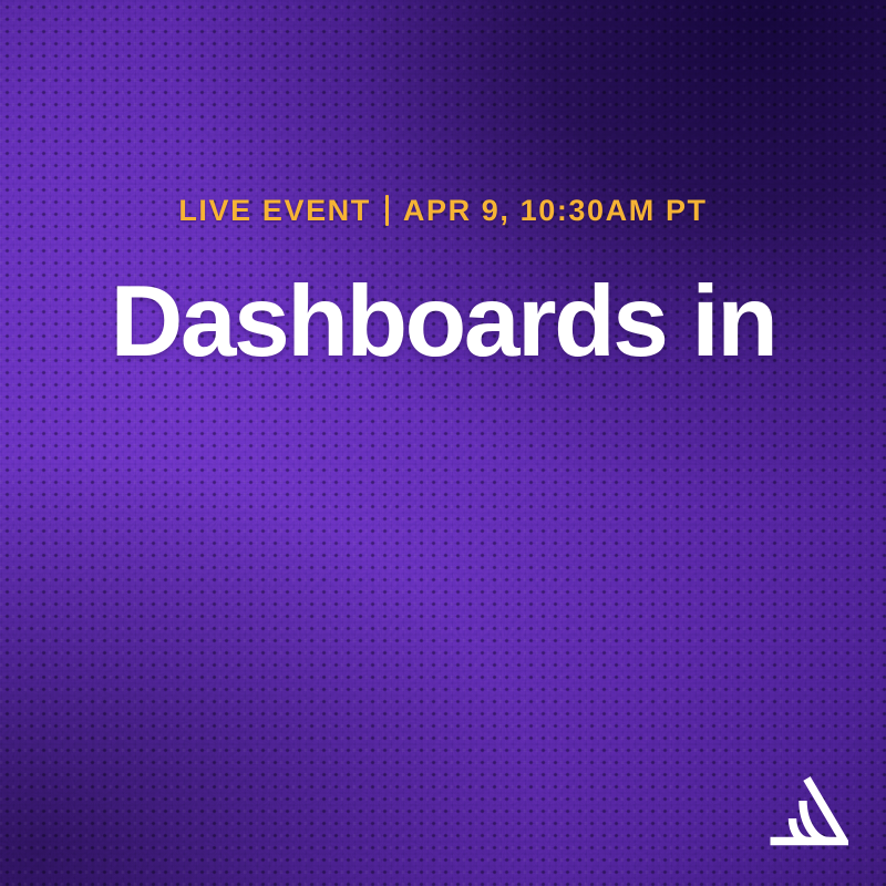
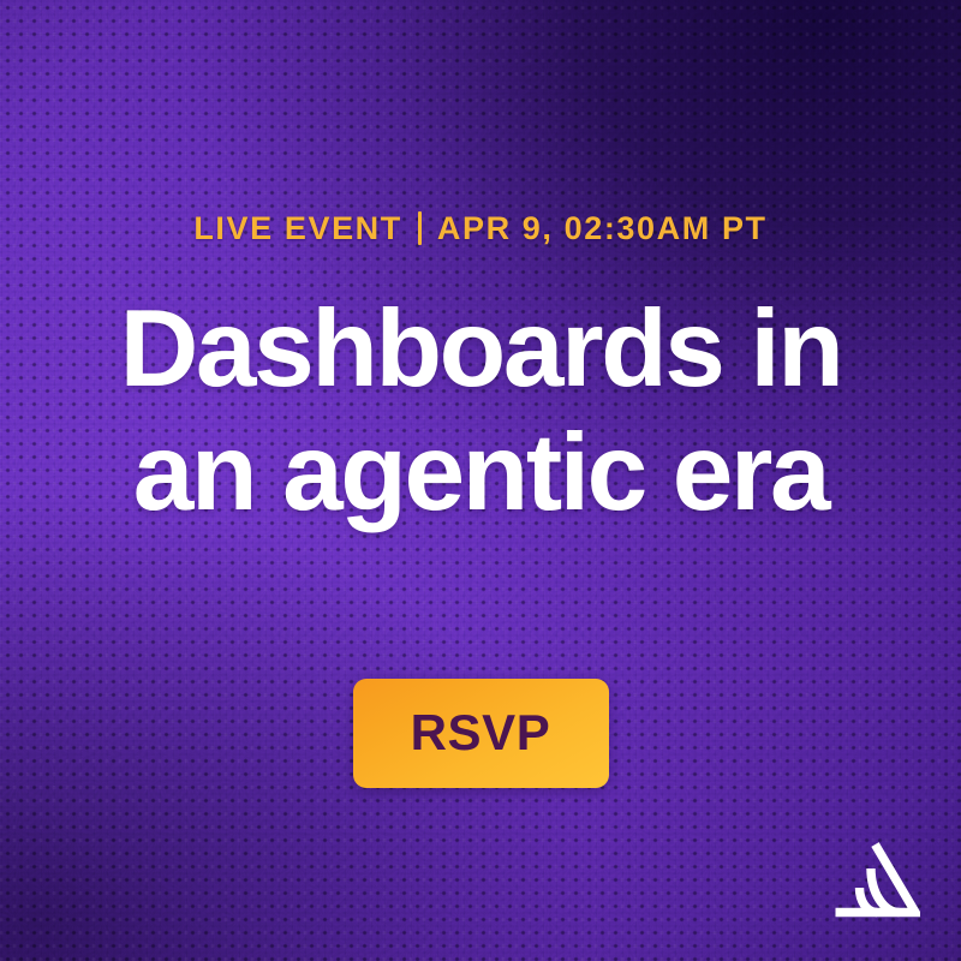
  LIVE EVENT
- APR 9, 10:30AM PT
+ APR 9, 02:30AM PT
  Dashboards in
+ an agentic era
+ RSVP
